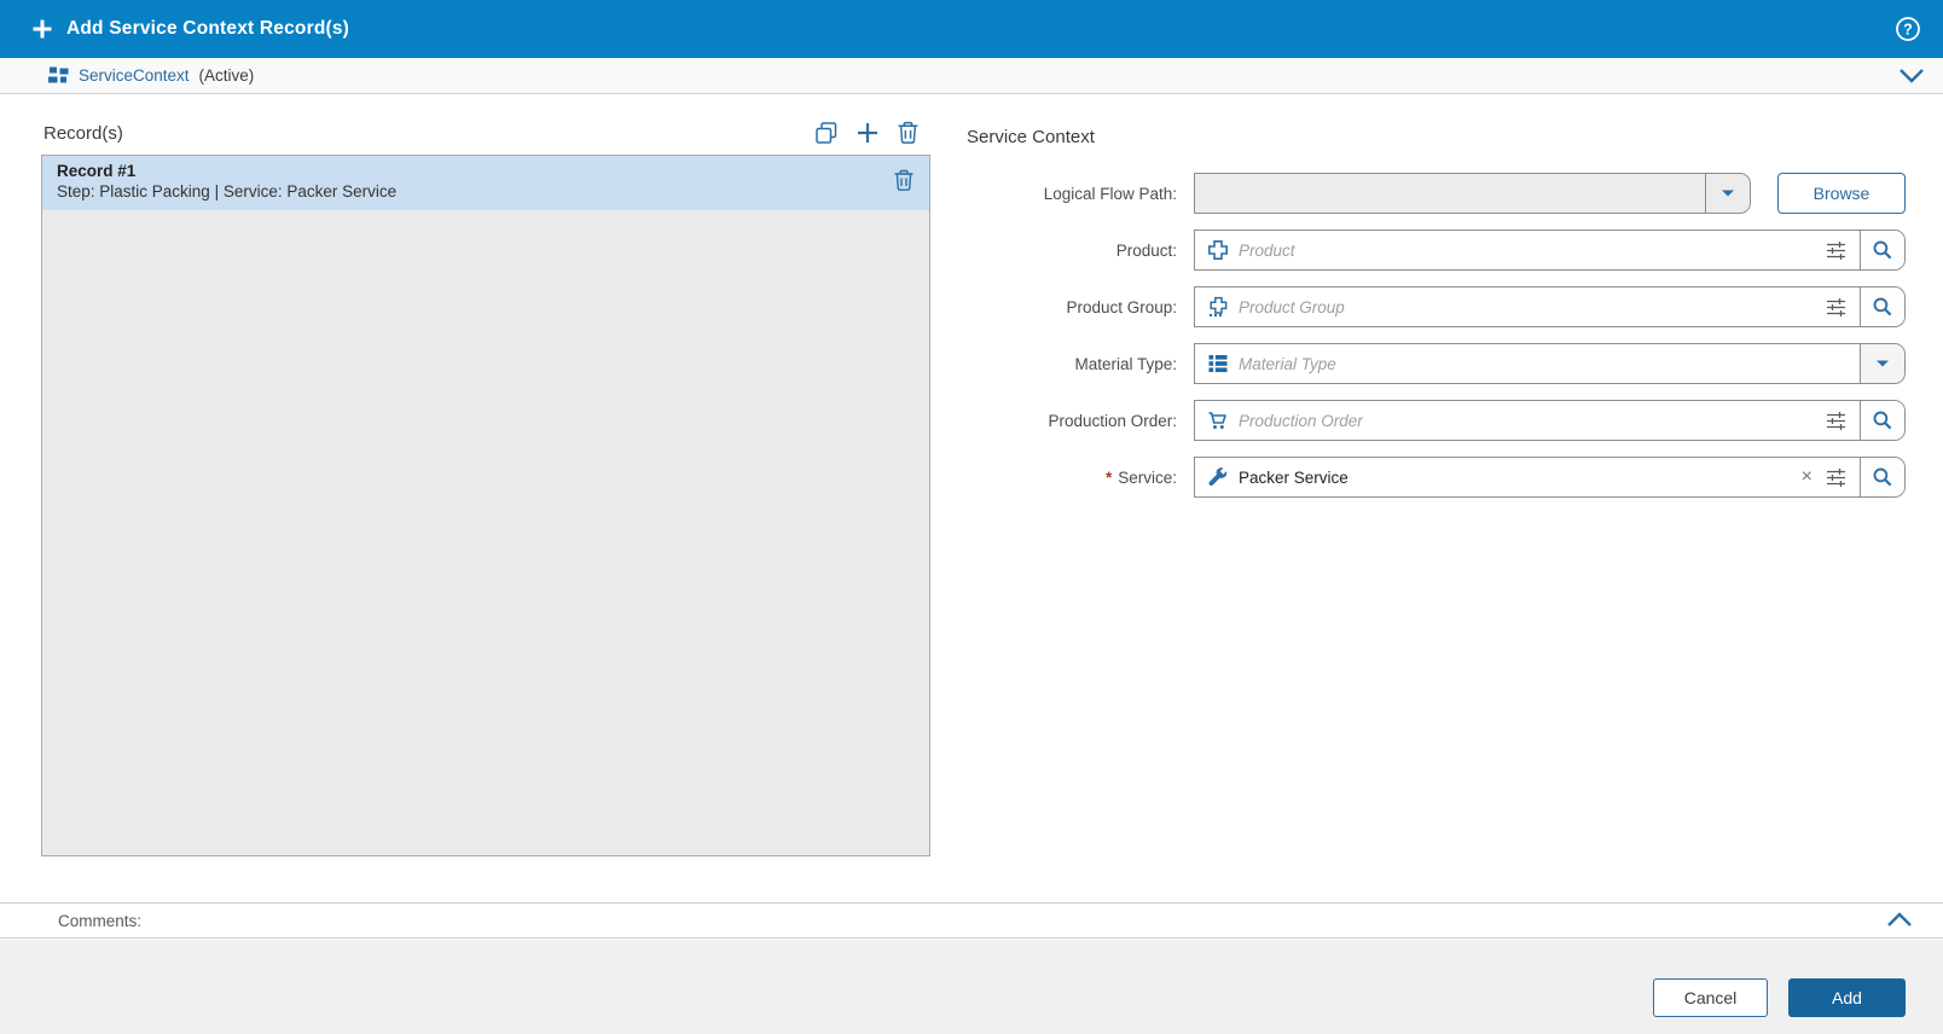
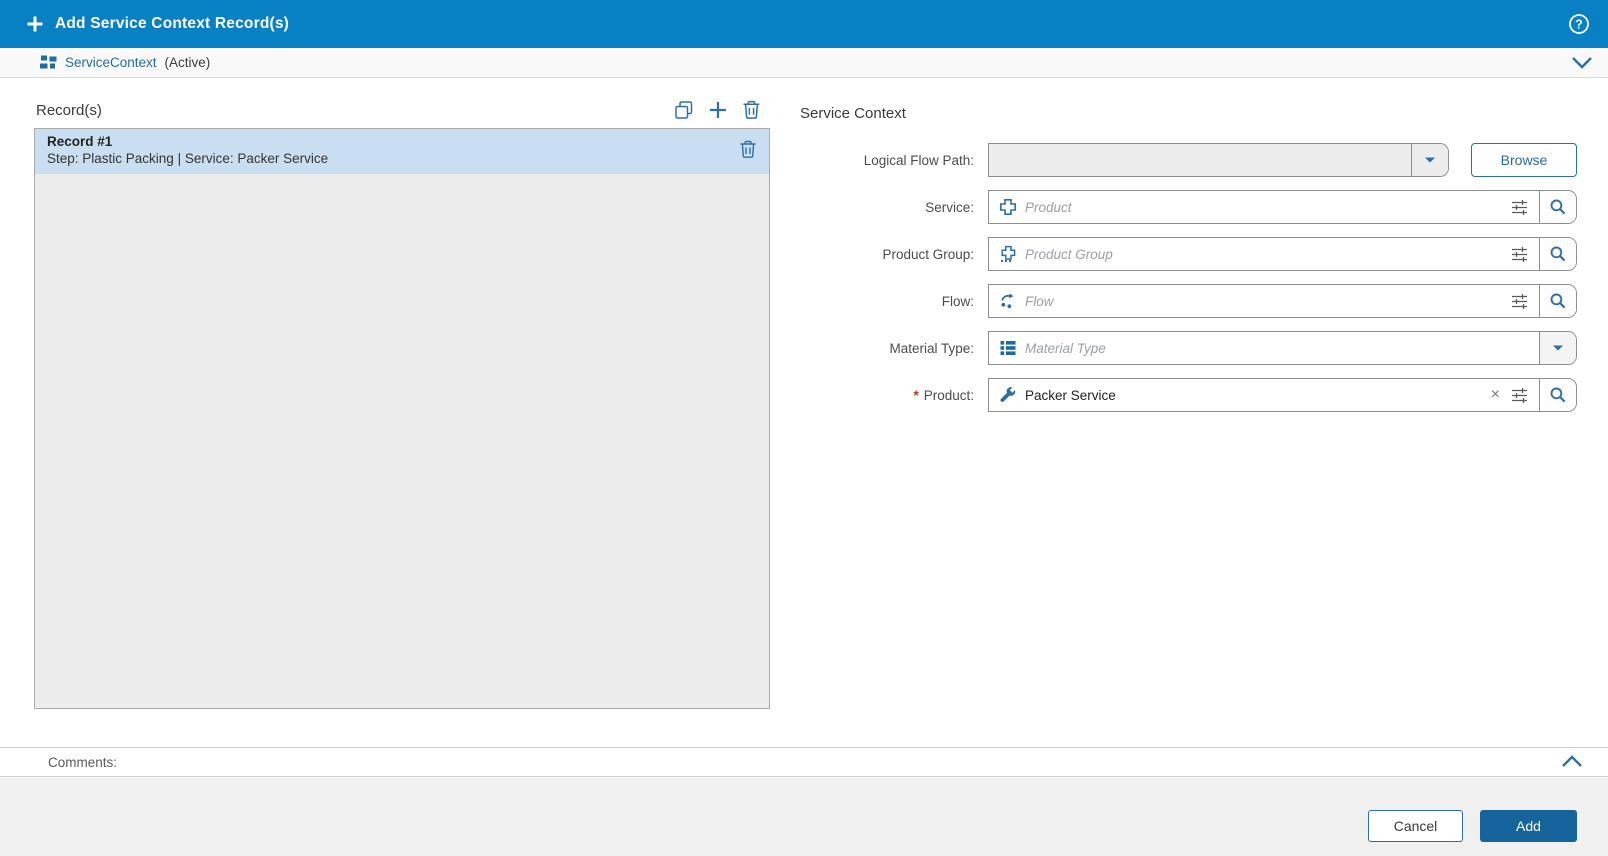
  Add Service Context Record(s)
  ?
  ServiceContext
  (Active)
  Record(s)
  Record #1
  Step: Plastic Packing | Service: Packer Service
  Service Context
  Logical Flow Path:
  Browse
- Product:
+ Service:
  Product
  Product Group:
  Product Group
+ Flow:
+ Flow
  Material Type:
  Material Type
- Production Order:
- Production Order
- * Service:
+ * Product:
  Packer Service
  ×
  Comments:
  Cancel
  Add
